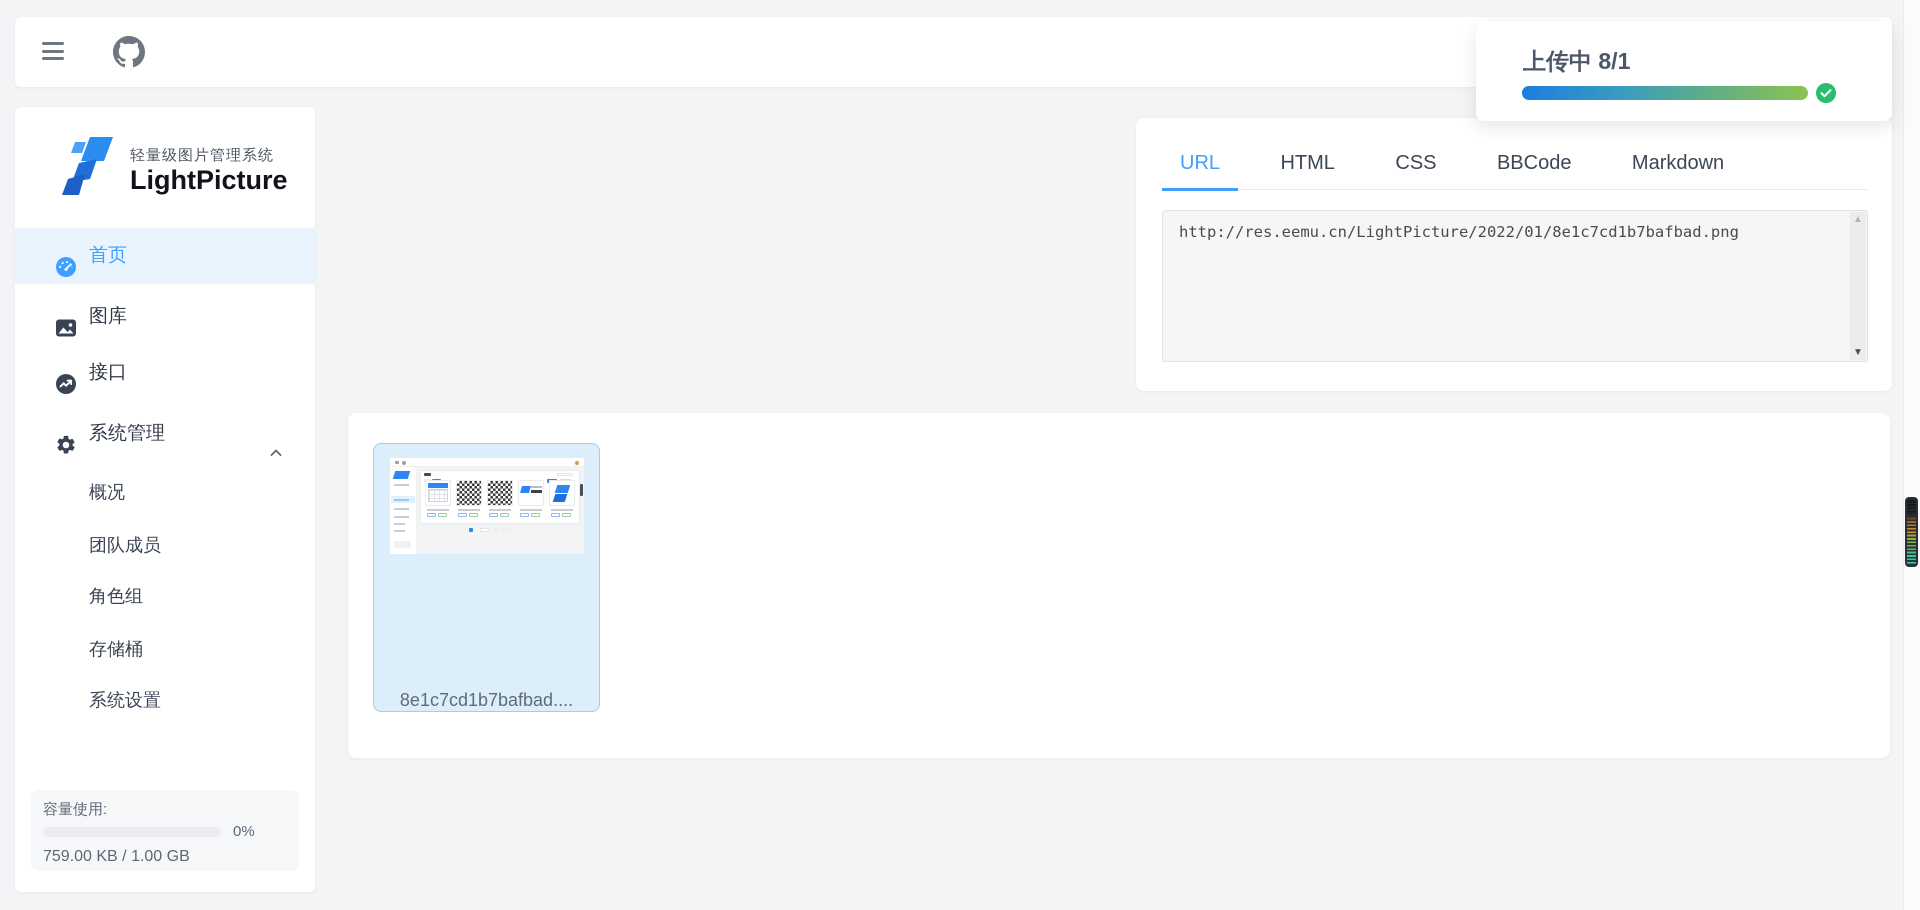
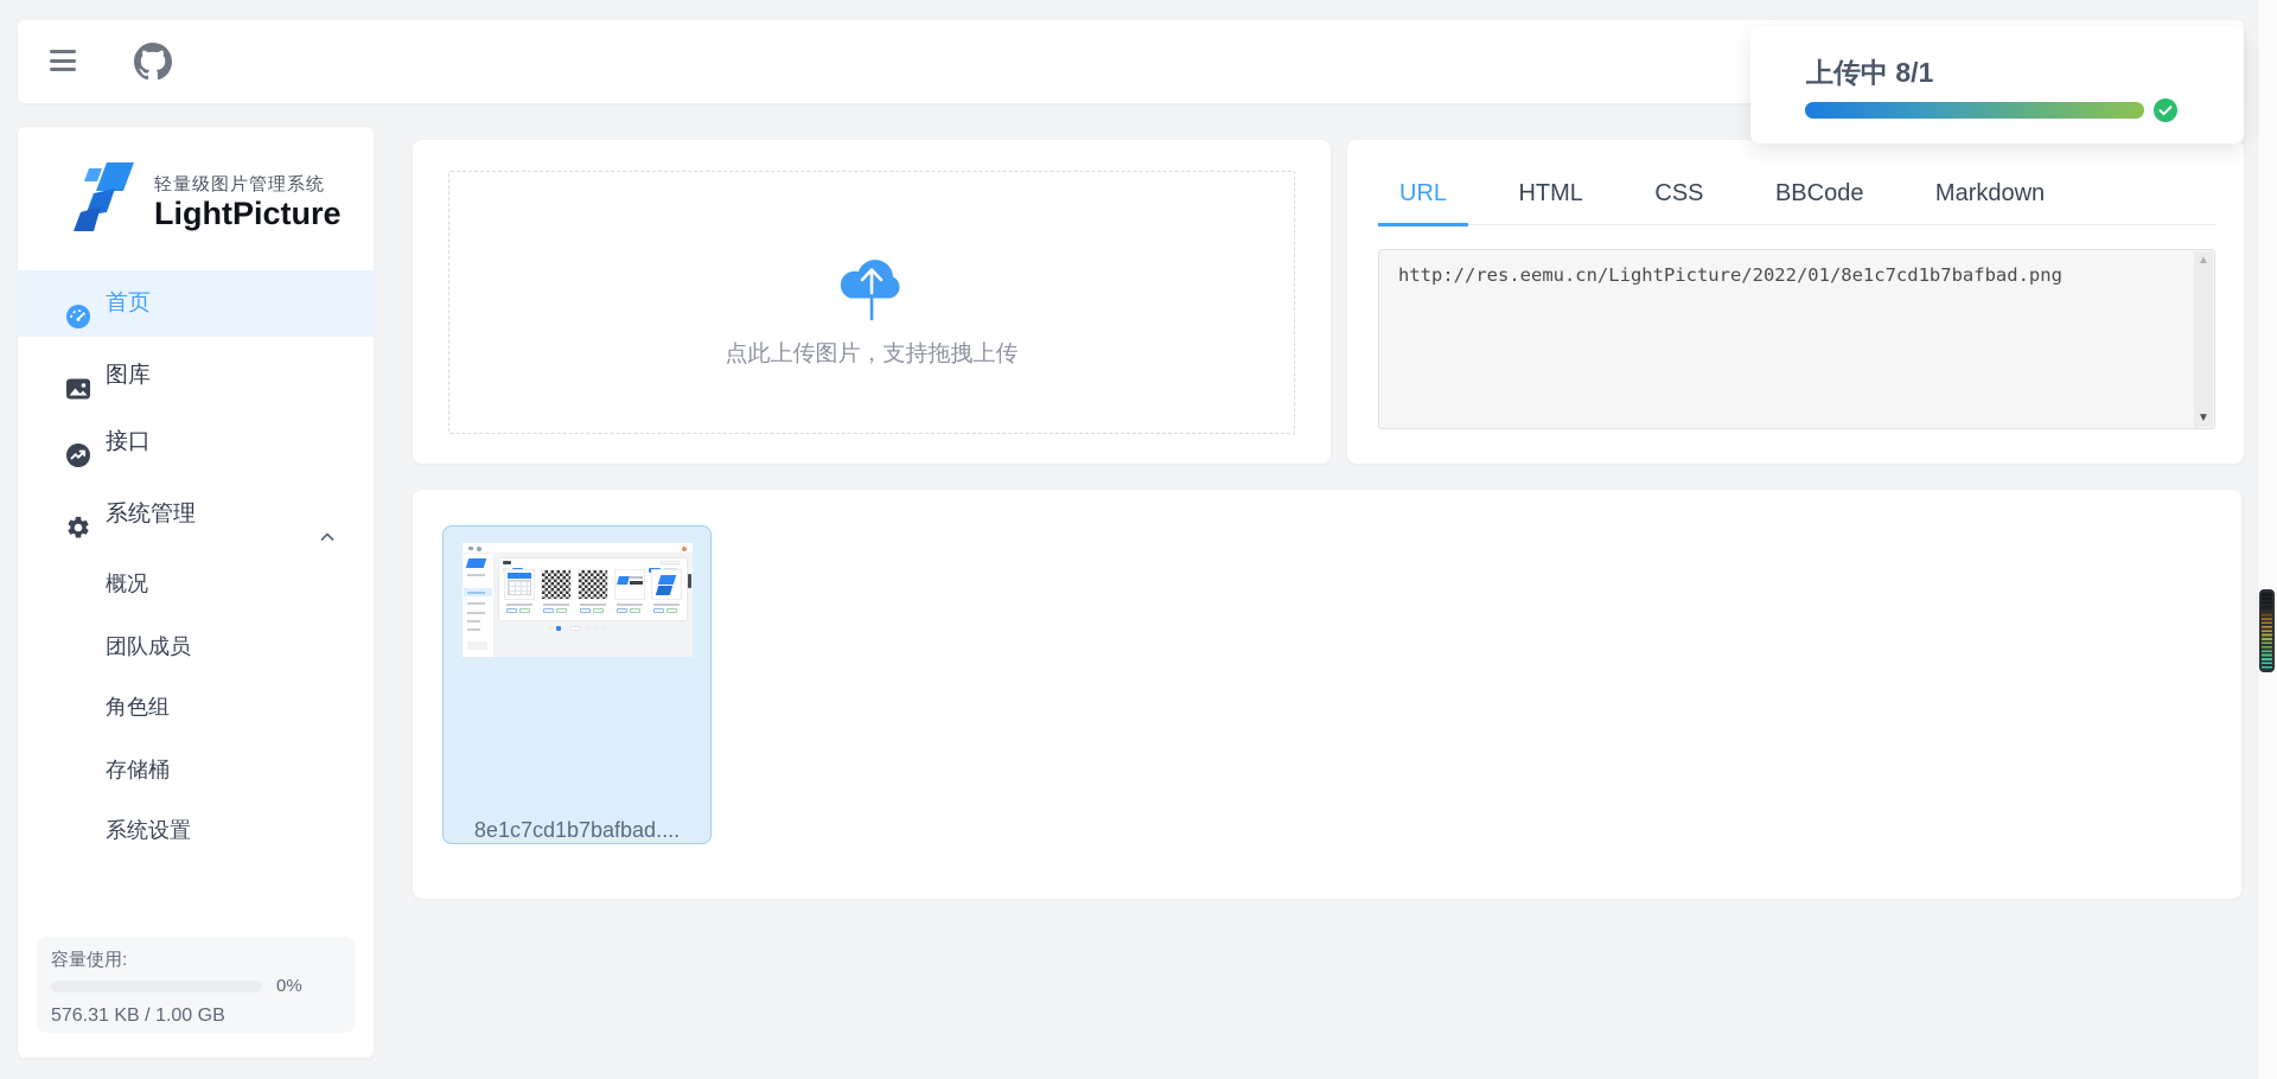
  上传中 8/1
  轻量级图片管理系统
  LightPicture
  首页
  图库
  接口
  系统管理
  概况
  团队成员
  角色组
  存储桶
  系统设置
  容量使用:
  0%
- 759.00 KB / 1.00 GB
+ 576.31 KB / 1.00 GB
+ 点此上传图片，支持拖拽上传
  URL HTML CSS BBCode Markdown
  http://res.eemu.cn/LightPicture/2022/01/8e1c7cd1b7bafbad.png
  ▲
  ▼
  8e1c7cd1b7bafbad....
